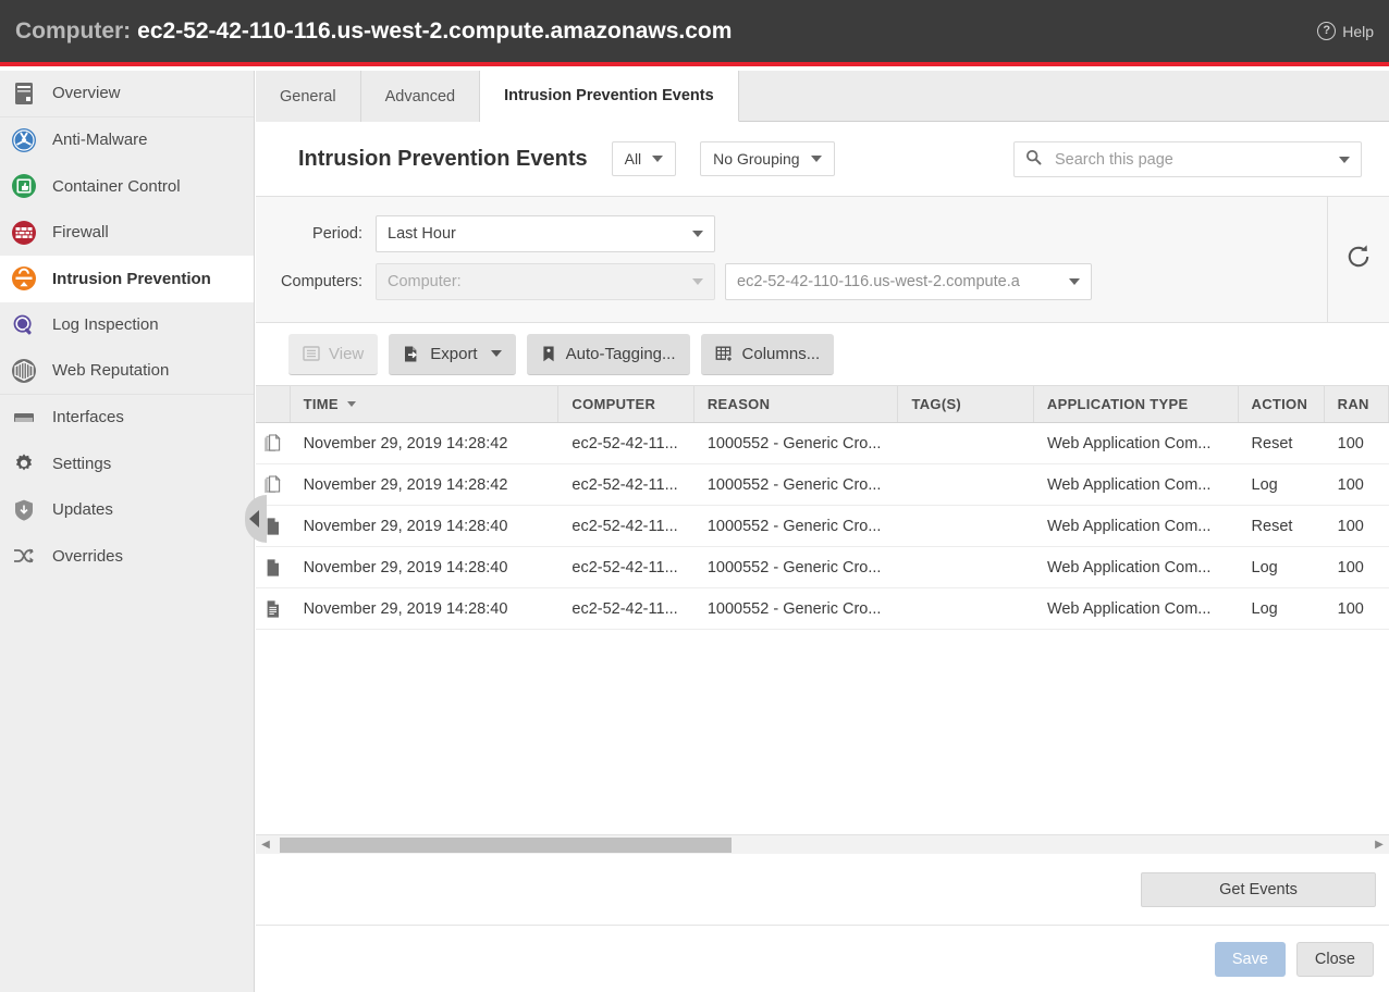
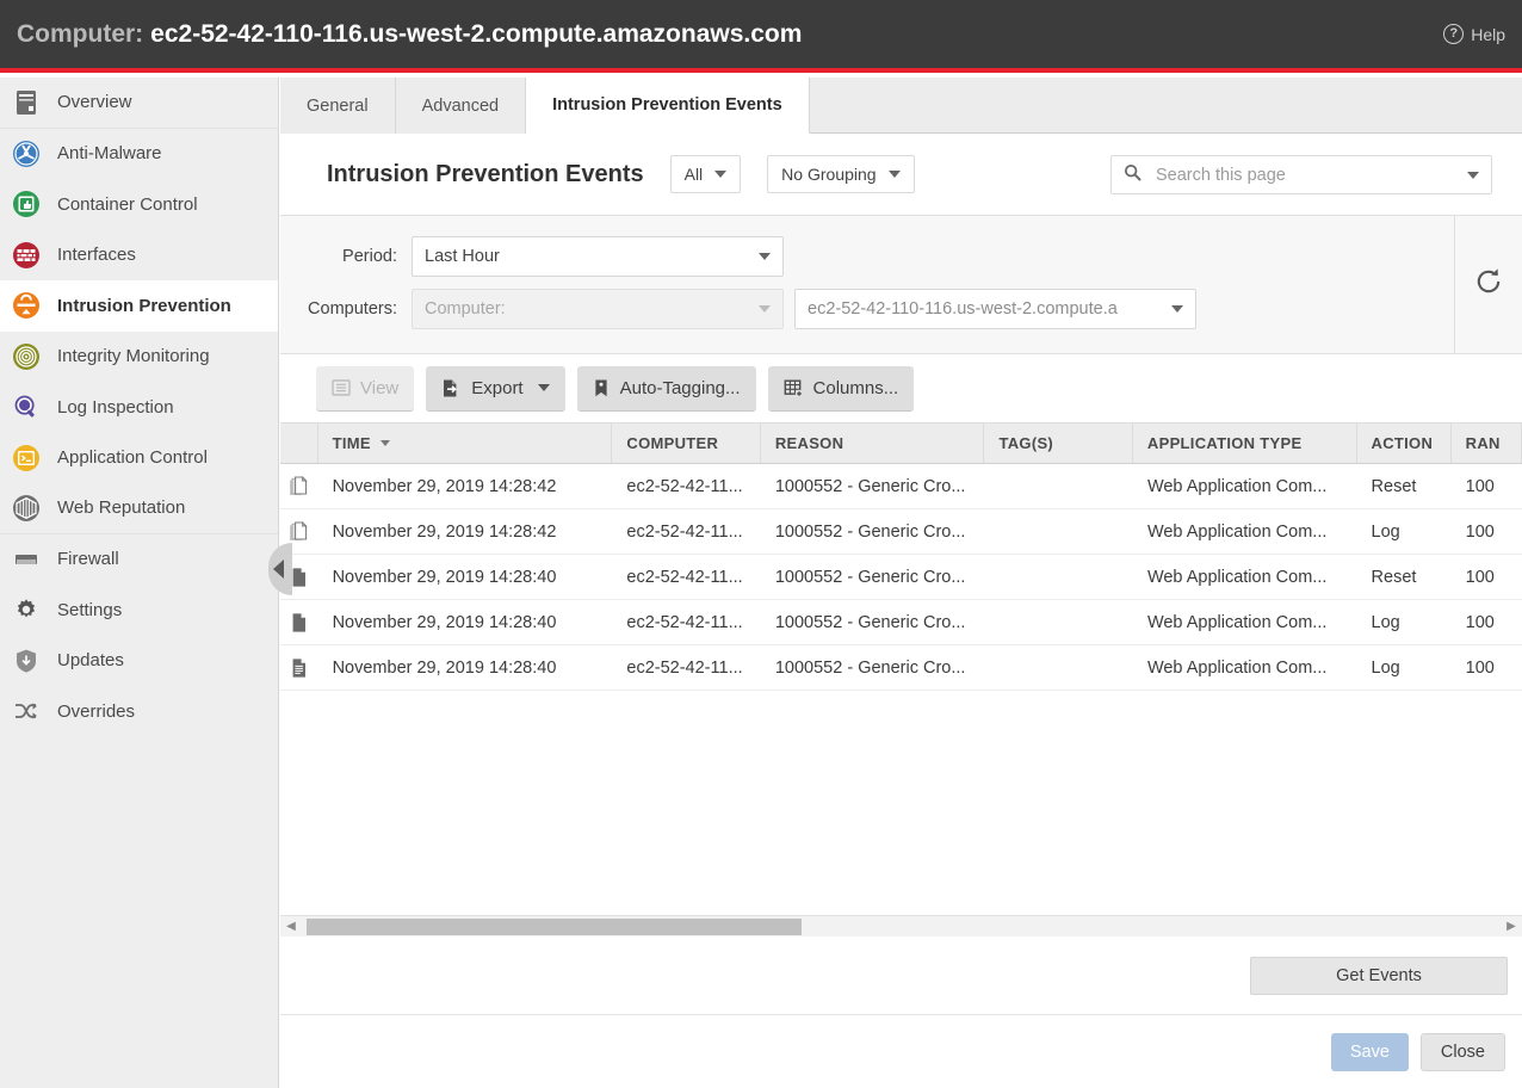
  Computer: ec2-52-42-110-116.us-west-2.compute.amazonaws.com
  ?
  Help
  Overview
  Anti-Malware
  Container Control
- Firewall
+ Interfaces
  Intrusion Prevention
+ Integrity Monitoring
  Log Inspection
+ Application Control
  Web Reputation
- Interfaces
+ Firewall
  Settings
  Updates
  Overrides
  General
  Advanced
  Intrusion Prevention Events
  Intrusion Prevention Events
  All
  No Grouping
  Search this page
  Period:
  Last Hour
  Computers:
  Computer:
  ec2-52-42-110-116.us-west-2.compute.a
  View
  Export
  Auto-Tagging...
  Columns...
  TIME
  COMPUTER
  REASON
  TAG(S)
  APPLICATION TYPE
  ACTION
  RAN
  November 29, 2019 14:28:42
  ec2-52-42-11...
  1000552 - Generic Cro...
  Web Application Com...
  Reset
  100
  November 29, 2019 14:28:42
  ec2-52-42-11...
  1000552 - Generic Cro...
  Web Application Com...
  Log
  100
  November 29, 2019 14:28:40
  ec2-52-42-11...
  1000552 - Generic Cro...
  Web Application Com...
  Reset
  100
  November 29, 2019 14:28:40
  ec2-52-42-11...
  1000552 - Generic Cro...
  Web Application Com...
  Log
  100
  November 29, 2019 14:28:40
  ec2-52-42-11...
  1000552 - Generic Cro...
  Web Application Com...
  Log
  100
  ◀
  ▶
  Get Events
  Save
  Close
